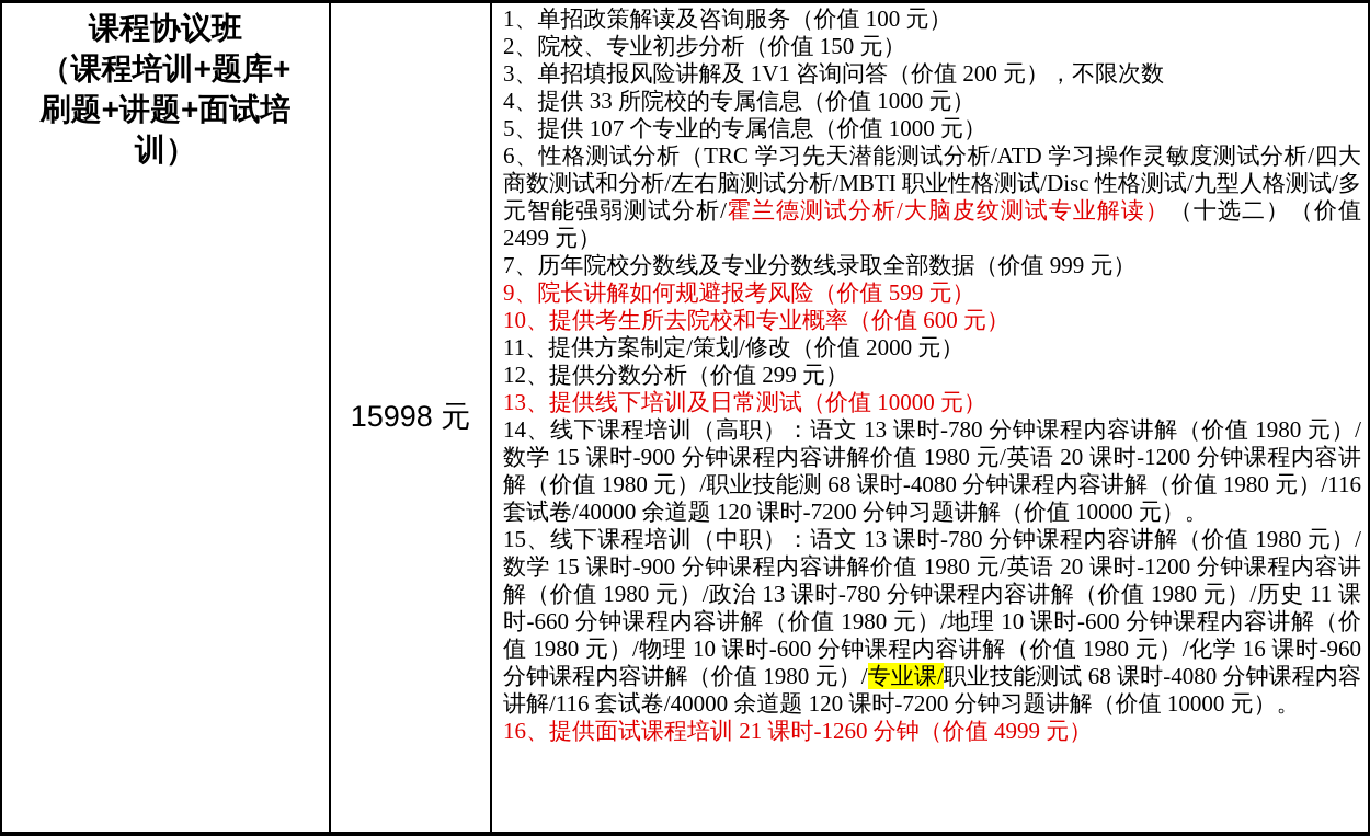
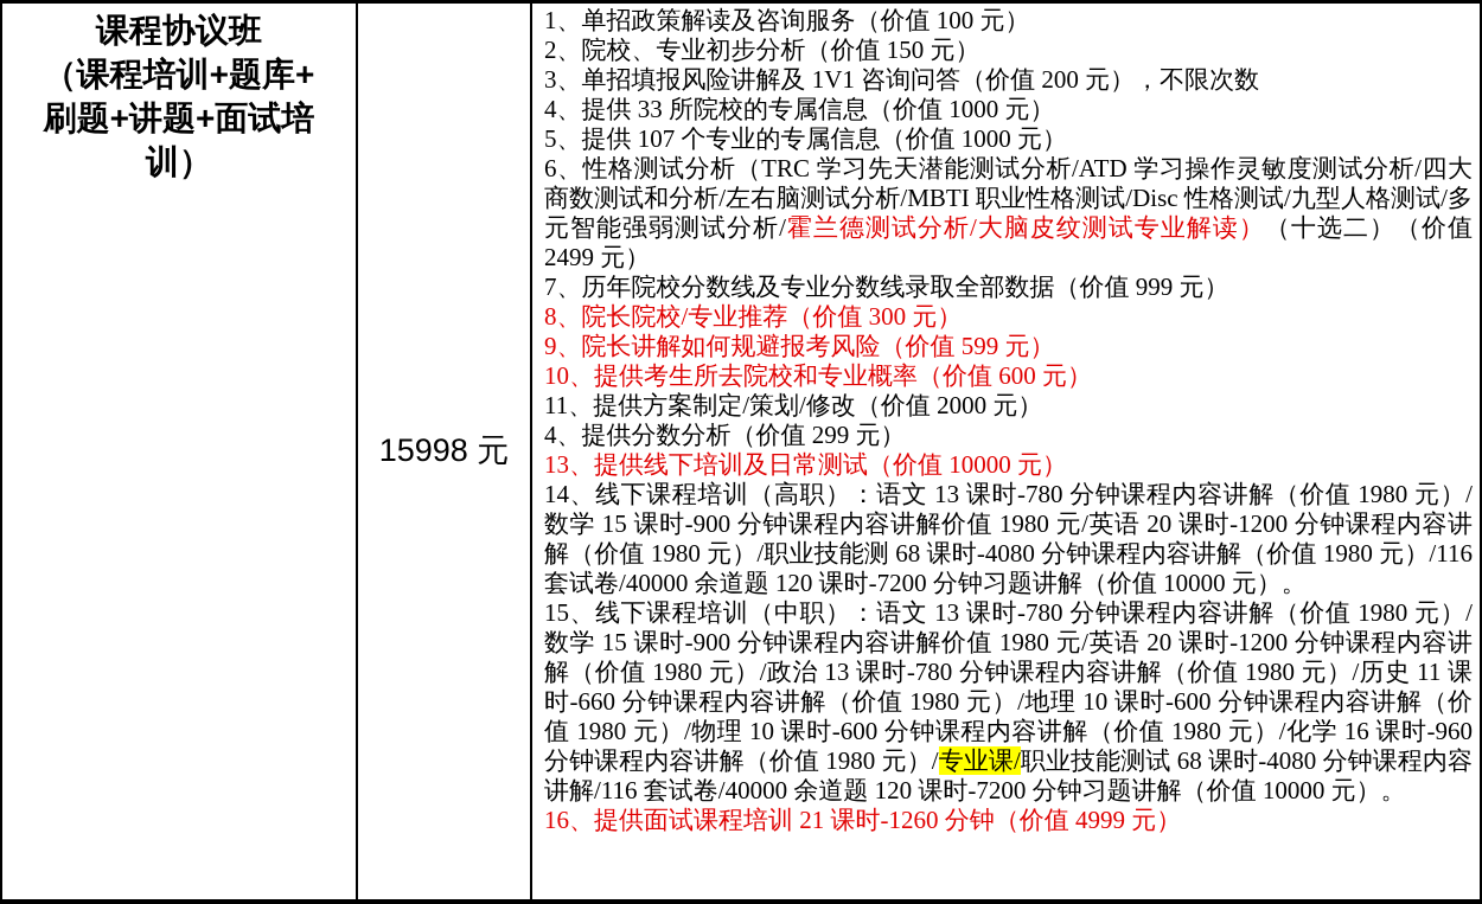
  课程协议班
  （课程培训+题库+
  刷题+讲题+面试培
  训）
  15998 元
  1、单招政策解读及咨询服务（价值 100 元）
  2、院校、专业初步分析（价值 150 元）
  3、单招填报风险讲解及 1V1 咨询问答（价值 200 元），不限次数
  4、提供 33 所院校的专属信息（价值 1000 元）
  5、提供 107 个专业的专属信息（价值 1000 元）
  6、性格测试分析（TRC 学习先天潜能测试分析/ATD 学习操作灵敏度测试分析/四大商数测试和分析/左右脑测试分析/MBTI 职业性格测试/Disc 性格测试/九型人格测试/多元智能强弱测试分析/霍兰德测试分析/大脑皮纹测试专业解读）（十选二）（价值 2499 元）
  7、历年院校分数线及专业分数线录取全部数据（价值 999 元）
+ 8、院长院校/专业推荐（价值 300 元）
  9、院长讲解如何规避报考风险（价值 599 元）
  10、提供考生所去院校和专业概率（价值 600 元）
  11、提供方案制定/策划/修改（价值 2000 元）
- 12、提供分数分析（价值 299 元）
+ 4、提供分数分析（价值 299 元）
  13、提供线下培训及日常测试（价值 10000 元）
  14、线下课程培训（高职）：语文 13 课时-780 分钟课程内容讲解（价值 1980 元）/数学 15 课时-900 分钟课程内容讲解价值 1980 元/英语 20 课时-1200 分钟课程内容讲解（价值 1980 元）/职业技能测 68 课时-4080 分钟课程内容讲解（价值 1980 元）/116 套试卷/40000 余道题 120 课时-7200 分钟习题讲解（价值 10000 元）。
  15、线下课程培训（中职）：语文 13 课时-780 分钟课程内容讲解（价值 1980 元）/数学 15 课时-900 分钟课程内容讲解价值 1980 元/英语 20 课时-1200 分钟课程内容讲解（价值 1980 元）/政治 13 课时-780 分钟课程内容讲解（价值 1980 元）/历史 11 课时-660 分钟课程内容讲解（价值 1980 元）/地理 10 课时-600 分钟课程内容讲解（价值 1980 元）/物理 10 课时-600 分钟课程内容讲解（价值 1980 元）/化学 16 课时-960 分钟课程内容讲解（价值 1980 元）/专业课/职业技能测试 68 课时-4080 分钟课程内容讲解/116 套试卷/40000 余道题 120 课时-7200 分钟习题讲解（价值 10000 元）。
  16、提供面试课程培训 21 课时-1260 分钟（价值 4999 元）
